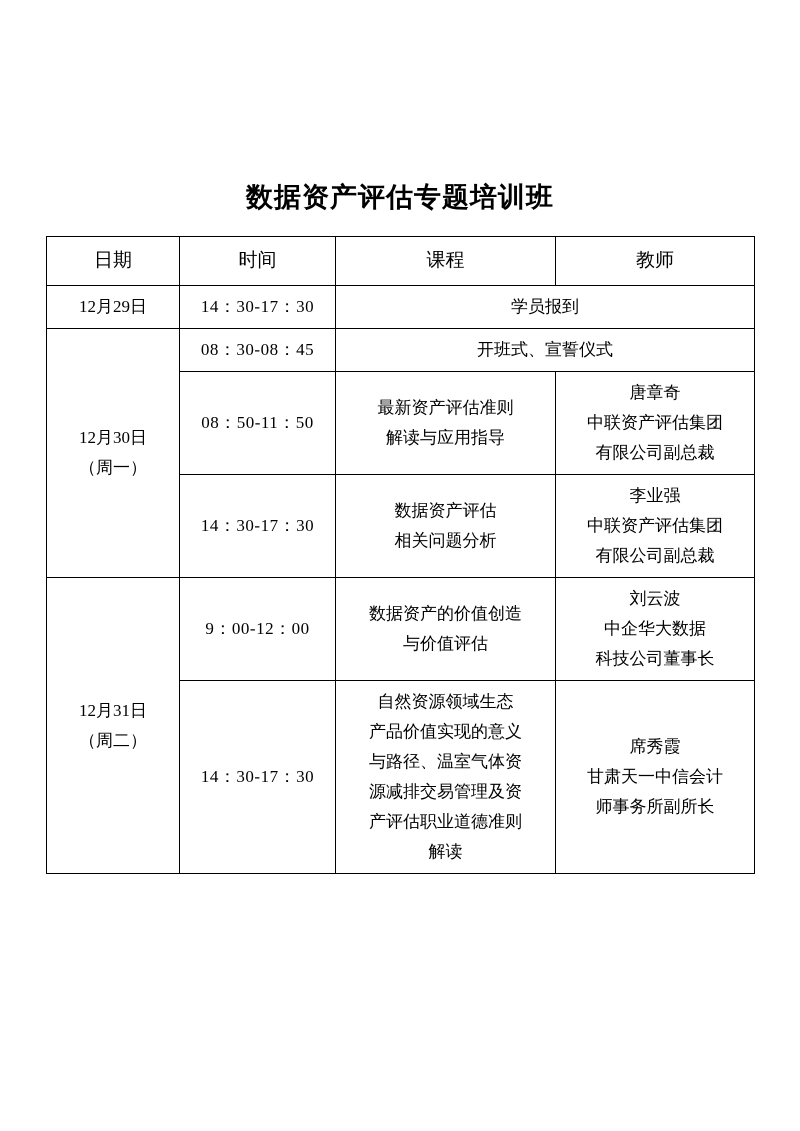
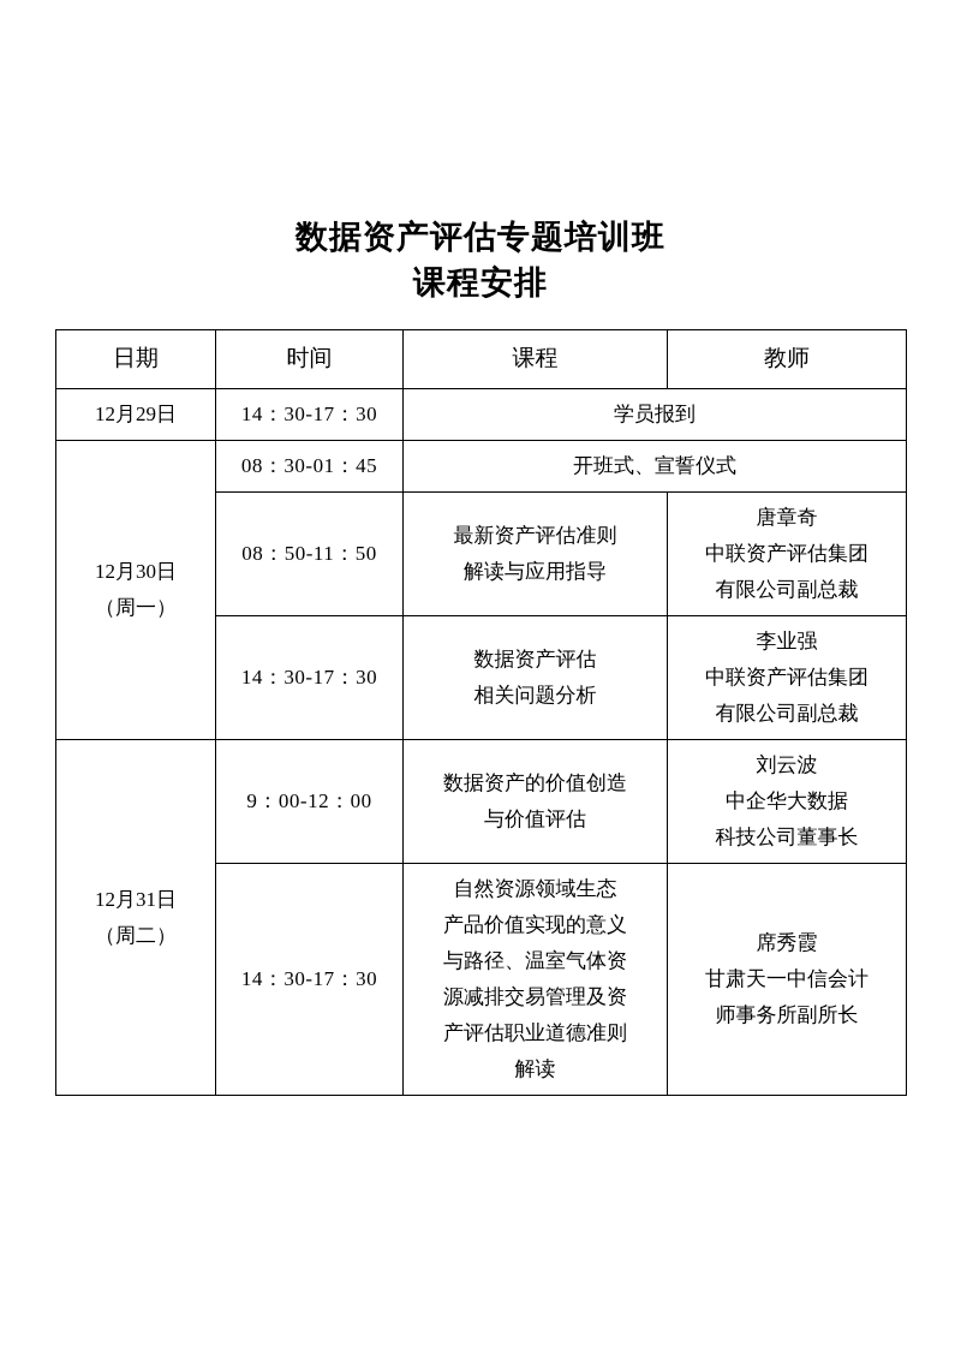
  数据资产评估专题培训班
+ 课程安排
  日期	时间	课程	教师
  12月29日	14：30-17：30	学员报到
- 12月30日 （周一）	08：30-08：45	开班式、宣誓仪式
+ 12月30日 （周一）	08：30-01：45	开班式、宣誓仪式
  08：50-11：50	最新资产评估准则 解读与应用指导	唐章奇 中联资产评估集团 有限公司副总裁
  14：30-17：30	数据资产评估 相关问题分析	李业强 中联资产评估集团 有限公司副总裁
  12月31日 （周二）	9：00-12：00	数据资产的价值创造 与价值评估	刘云波 中企华大数据 科技公司董事长
  14：30-17：30	自然资源领域生态 产品价值实现的意义 与路径、温室气体资 源减排交易管理及资 产评估职业道德准则 解读	席秀霞 甘肃天一中信会计 师事务所副所长
